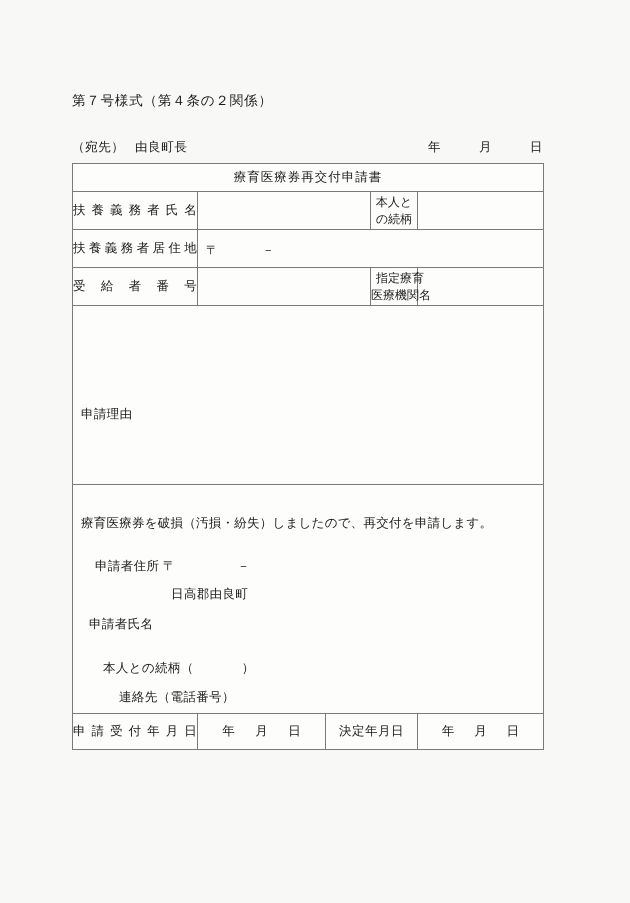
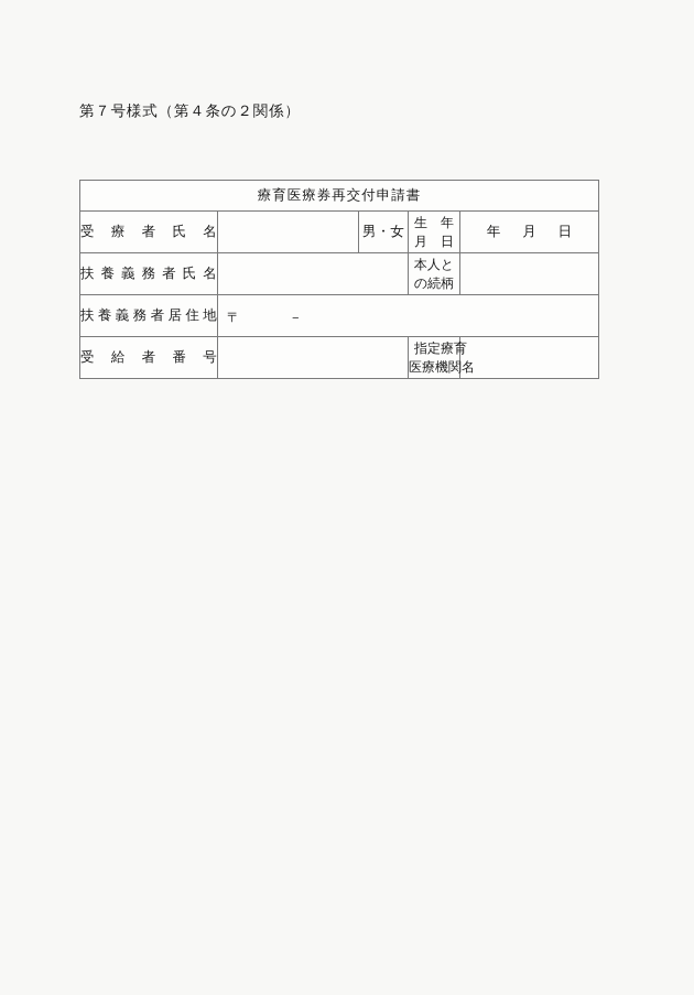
  第７号様式（第４条の２関係）
- （宛先）
- 由良町長
- 年
- 月
- 日
  療育医療券再交付申請書
+ 受 療 者 氏 名		男・女	生 年 月 日	年 月 日
  扶 養 義 務 者 氏 名		本人と の続柄
  扶 養 義 務 者 居 住 地	〒 －
  受 給 者 番 号		指定療育 医療機関名
- 申請理由
- 療育医療券を破損（汚損・紛失）しましたので、再交付を申請します。 申請者住所 〒 － 日高郡由良町 申請者氏名 本人との続柄（ ） 連絡先（電話番号）
- 申 請 受 付 年 月 日	年 月 日	決定年月日	年 月 日
